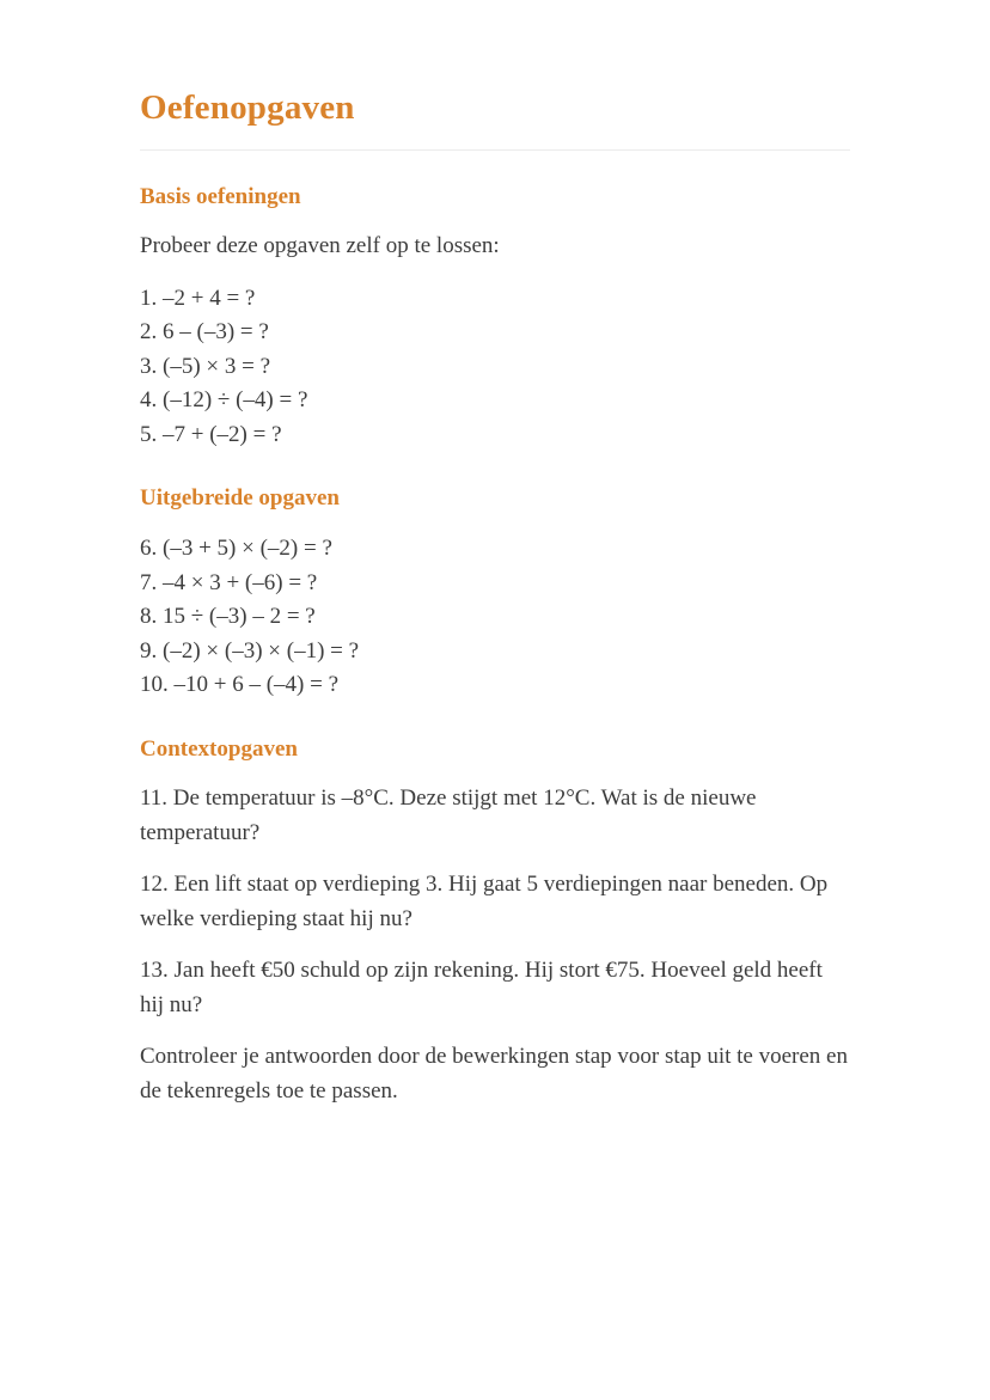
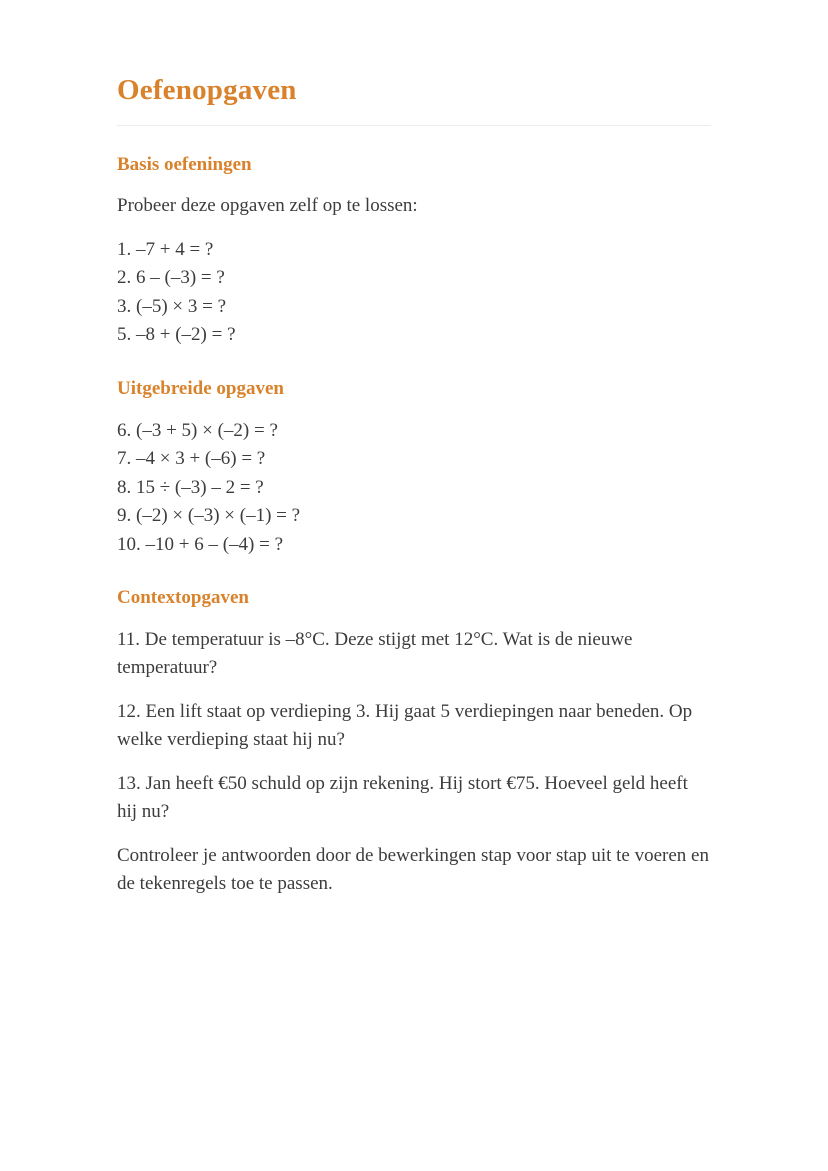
  Oefenopgaven
  Basis oefeningen
  Probeer deze opgaven zelf op te lossen:
- 1. –2 + 4 = ?
+ 1. –7 + 4 = ?
  2. 6 – (–3) = ?
  3. (–5) × 3 = ?
- 4. (–12) ÷ (–4) = ?
- 5. –7 + (–2) = ?
+ 5. –8 + (–2) = ?
  Uitgebreide opgaven
  6. (–3 + 5) × (–2) = ?
  7. –4 × 3 + (–6) = ?
  8. 15 ÷ (–3) – 2 = ?
  9. (–2) × (–3) × (–1) = ?
  10. –10 + 6 – (–4) = ?
  Contextopgaven
  11. De temperatuur is –8°C. Deze stijgt met 12°C. Wat is de nieuwe temperatuur?
  12. Een lift staat op verdieping 3. Hij gaat 5 verdiepingen naar beneden. Op welke verdieping staat hij nu?
  13. Jan heeft €50 schuld op zijn rekening. Hij stort €75. Hoeveel geld heeft hij nu?
  Controleer je antwoorden door de bewerkingen stap voor stap uit te voeren en de tekenregels toe te passen.
